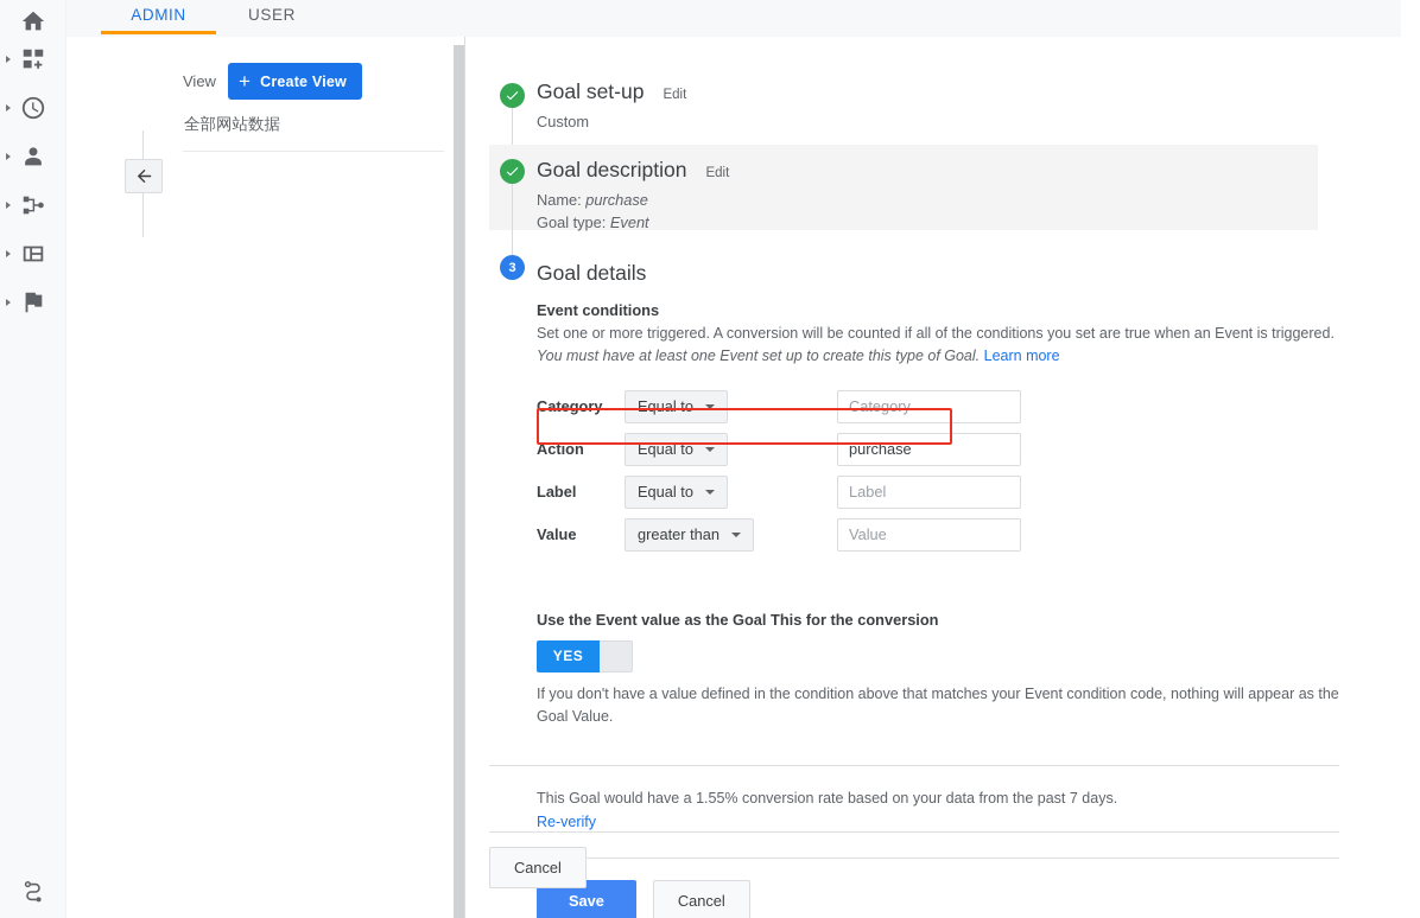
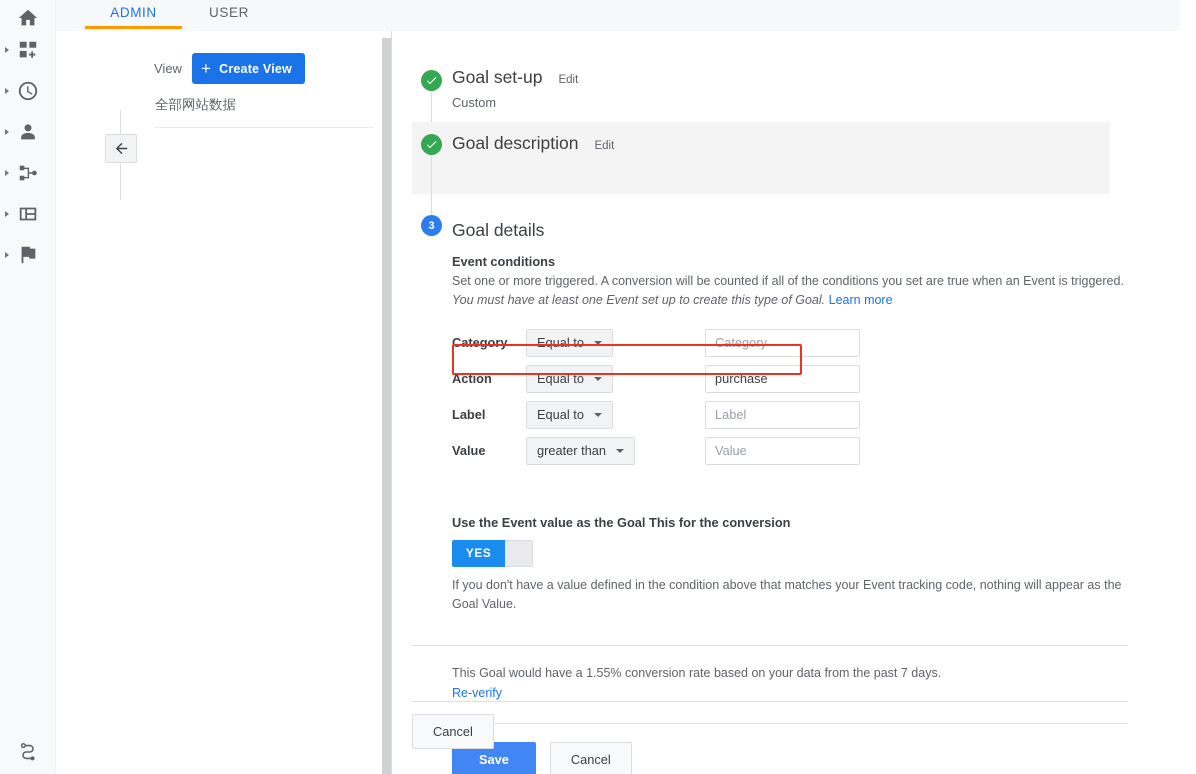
  ADMIN
  USER
  View
  +
  Create View
  全部网站数据
  Goal set-up
  Edit
  Custom
  Goal description
  Edit
- Name: purchase
- Goal type: Event
  3
  Goal details
  Event conditions
  Set one or more triggered. A conversion will be counted if all of the conditions you set are true when an Event is triggered. You must have at least one Event set up to create this type of Goal. Learn more
  Category	Equal to		Category
  Action	Equal to		purchase
  Label	Equal to		Label
  Value	greater than		Value
  Use the Event value as the Goal This for the conversion
  YES
- If you don't have a value defined in the condition above that matches your Event condition code, nothing will appear as the Goal Value.
+ If you don't have a value defined in the condition above that matches your Event tracking code, nothing will appear as the Goal Value.
  This Goal would have a 1.55% conversion rate based on your data from the past 7 days.
  Re-verify
  Save
  Cancel
  Cancel
